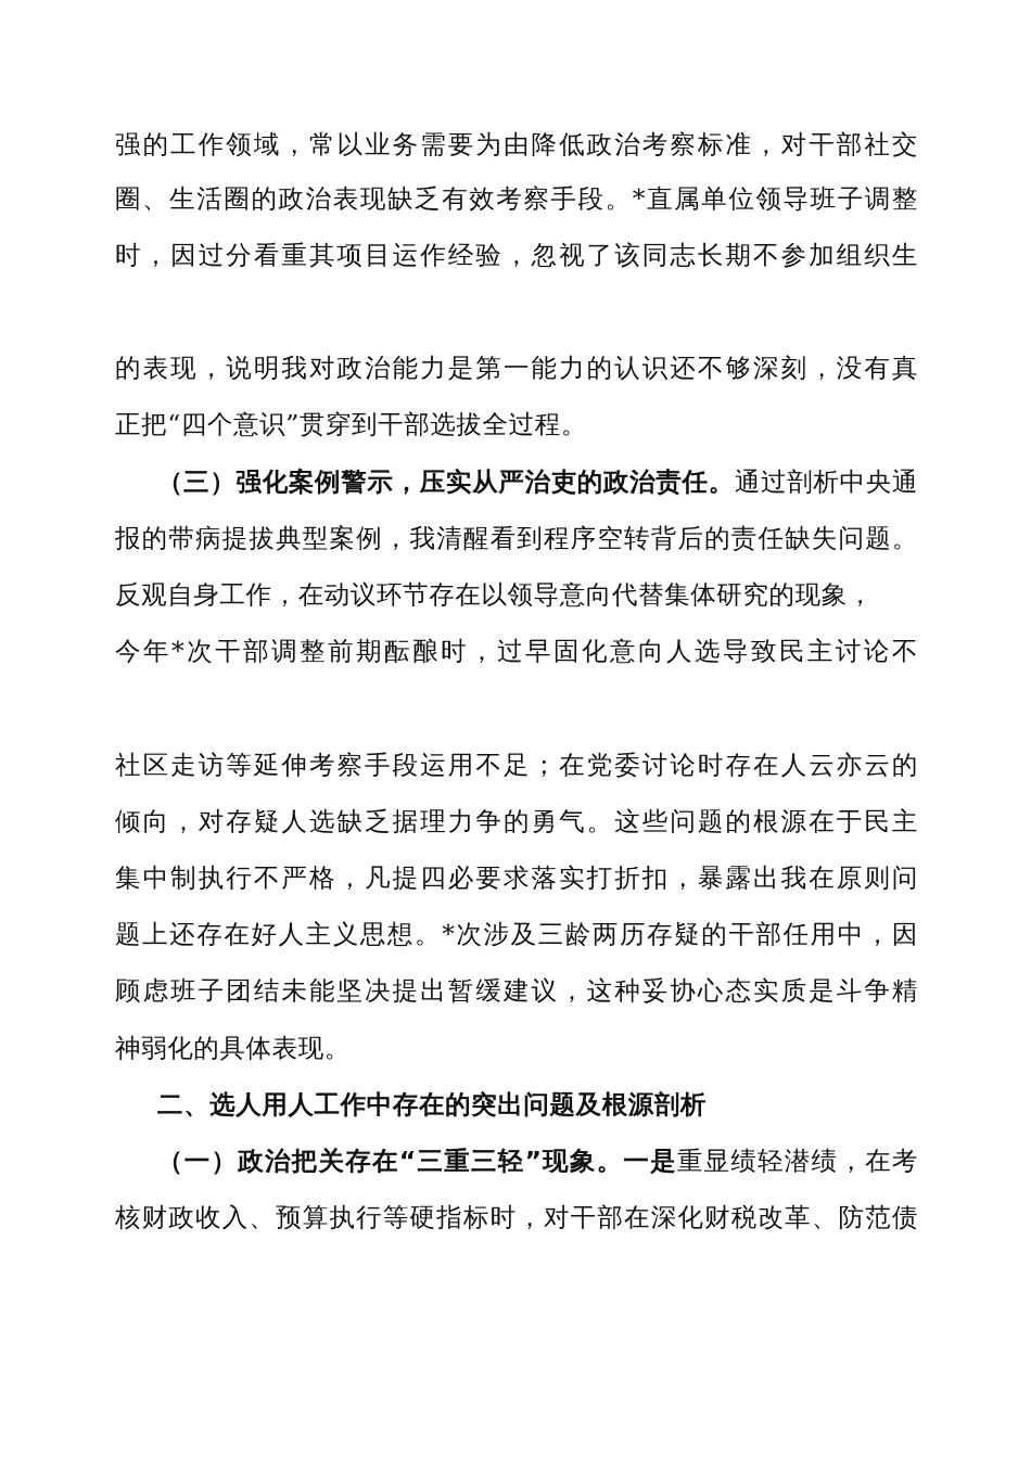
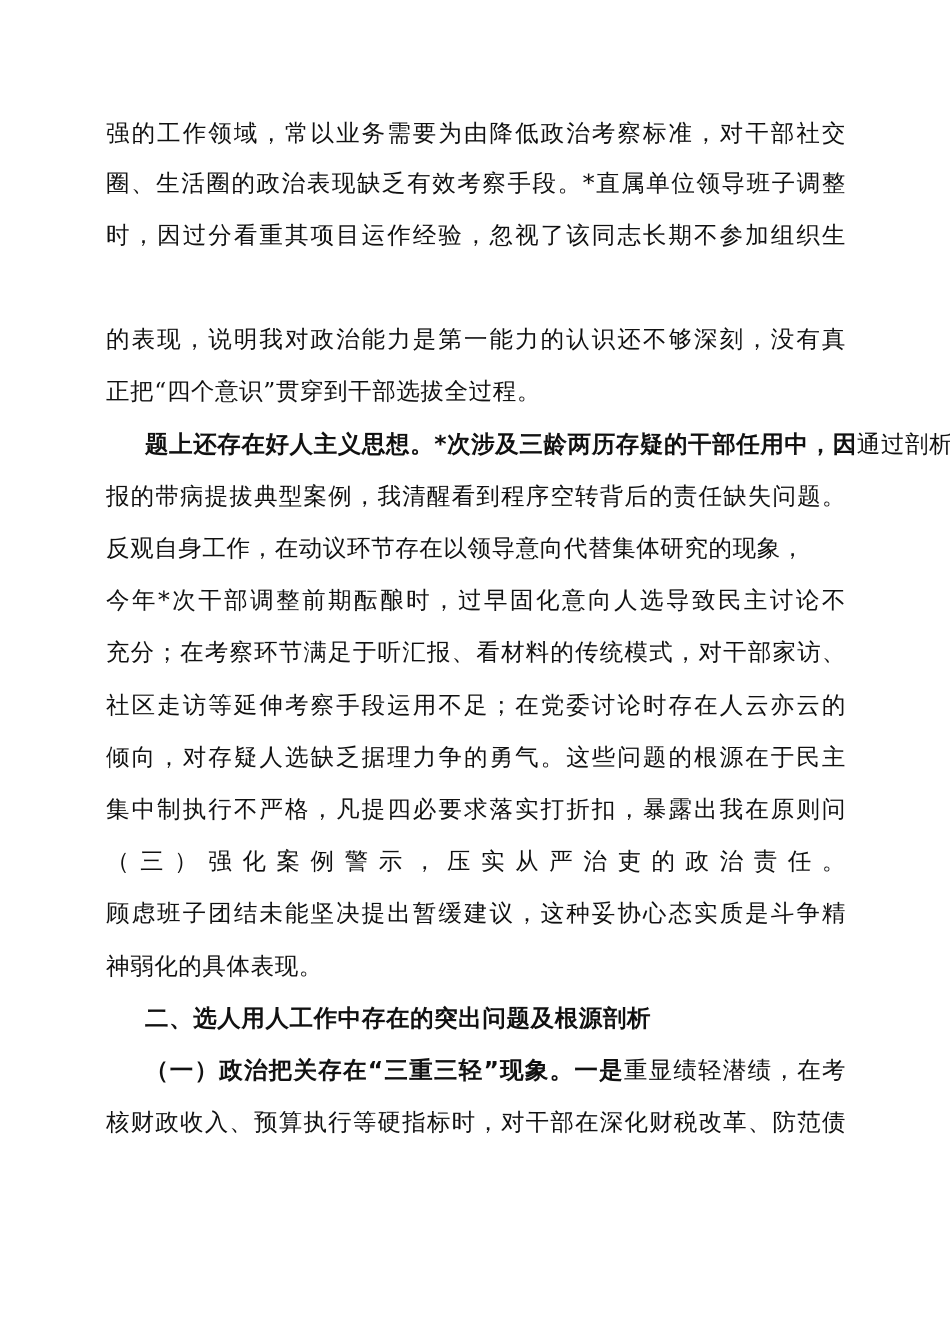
  强的工作领域，常以业务需要为由降低政治考察标准，对干部社交
  圈、生活圈的政治表现缺乏有效考察手段。*直属单位领导班子调整
  时，因过分看重其项目运作经验，忽视了该同志长期不参加组织生
  的表现，说明我对政治能力是第一能力的认识还不够深刻，没有真
  正把“四个意识”贯穿到干部选拔全过程。
- （三）强化案例警示，压实从严治吏的政治责任。通过剖析中央通
+ 题上还存在好人主义思想。*次涉及三龄两历存疑的干部任用中，因通过剖析
  报的带病提拔典型案例，我清醒看到程序空转背后的责任缺失问题。
  反观自身工作，在动议环节存在以领导意向代替集体研究的现象，
  今年*次干部调整前期酝酿时，过早固化意向人选导致民主讨论不
+ 充分；在考察环节满足于听汇报、看材料的传统模式，对干部家访、
  社区走访等延伸考察手段运用不足；在党委讨论时存在人云亦云的
  倾向，对存疑人选缺乏据理力争的勇气。这些问题的根源在于民主
  集中制执行不严格，凡提四必要求落实打折扣，暴露出我在原则问
- 题上还存在好人主义思想。*次涉及三龄两历存疑的干部任用中，因
+ （三）强化案例警示，压实从严治吏的政治责任。
  顾虑班子团结未能坚决提出暂缓建议，这种妥协心态实质是斗争精
  神弱化的具体表现。
  二、选人用人工作中存在的突出问题及根源剖析
  （一）政治把关存在“三重三轻”现象。一是重显绩轻潜绩，在考
  核财政收入、预算执行等硬指标时，对干部在深化财税改革、防范债
